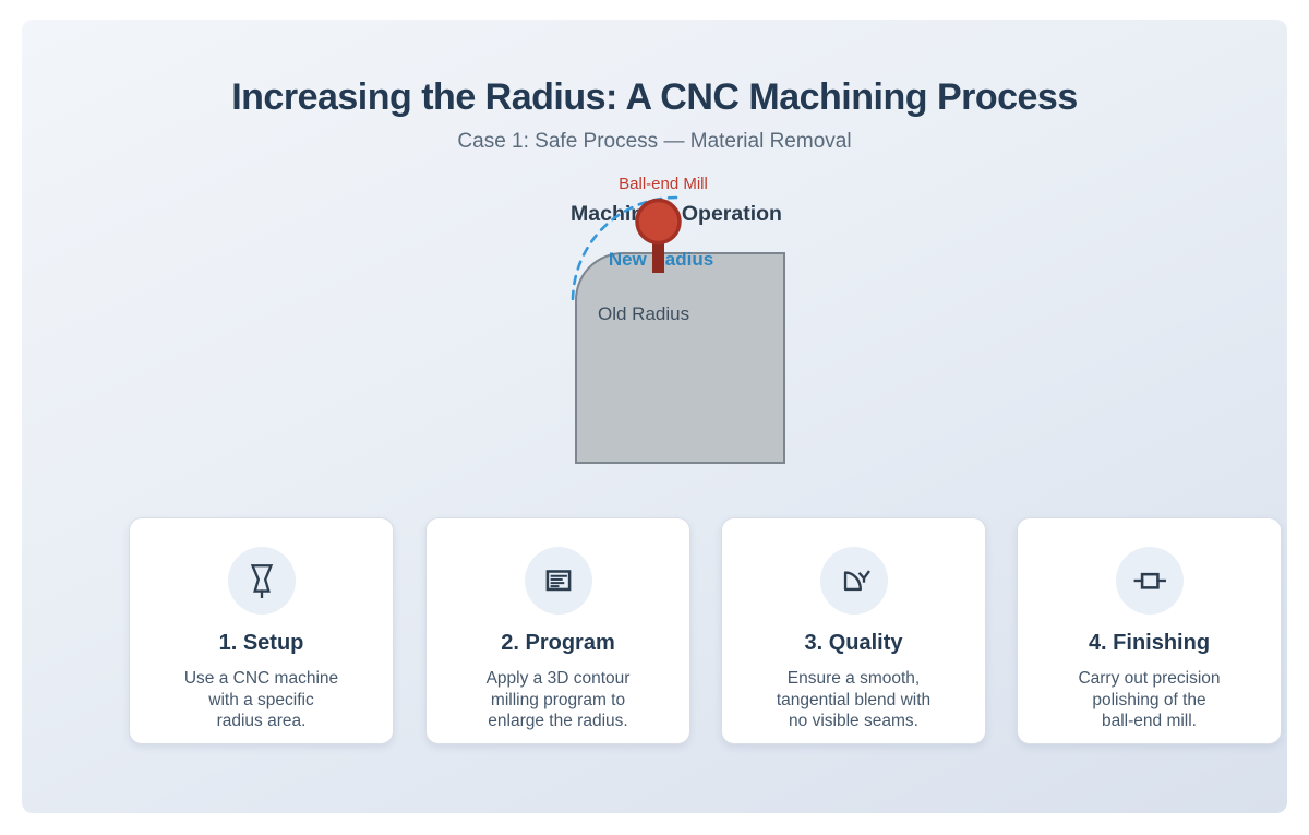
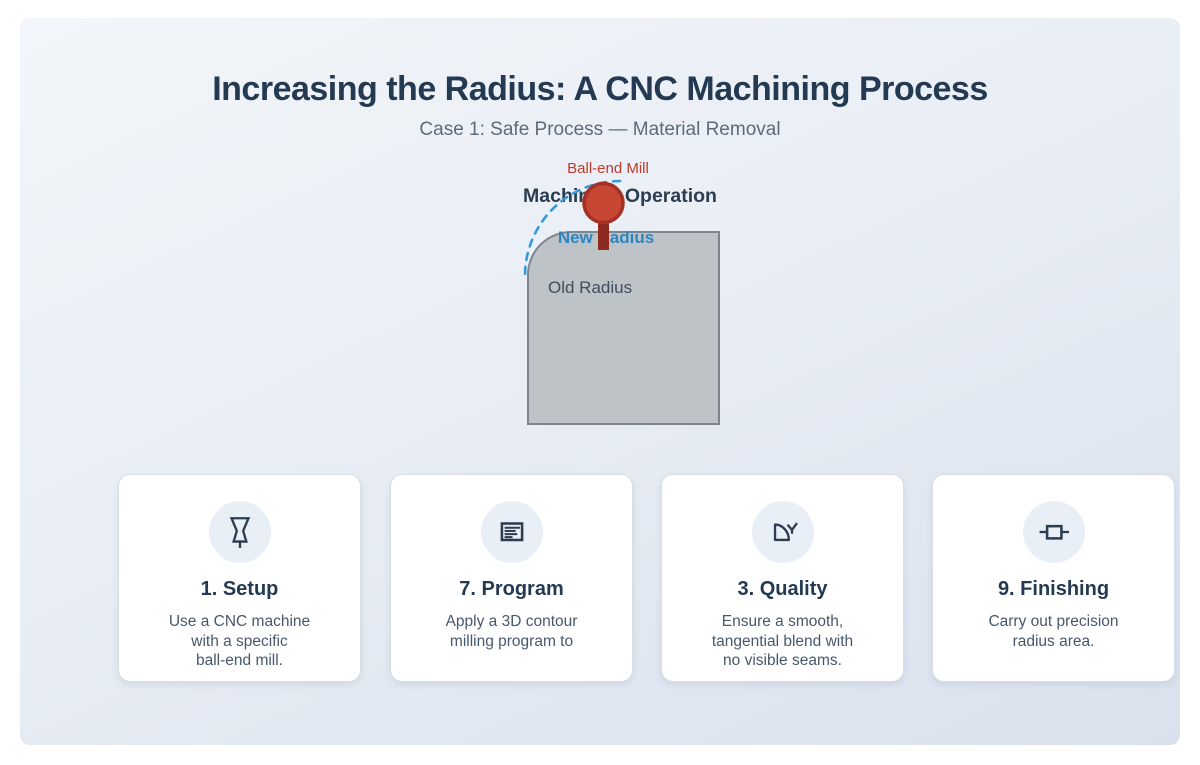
  Increasing the Radius: A CNC Machining Process
  Case 1: Safe Process — Material Removal
  Ball-end Mill
  Maci Operation
  Newadius
  Old Radius
  1. Setup
  Use a CNC machine
  with a specific
- radius area.
+ ball-end mill.
- 2. Program
+ 7. Program
  Apply a 3D contour
  milling program to
- enlarge the radius.
  3. Quality
  Ensure a smooth,
  tangential blend with
  no visible seams.
- 4. Finishing
+ 9. Finishing
  Carry out precision
- polishing of the
- ball-end mill.
+ radius area.
